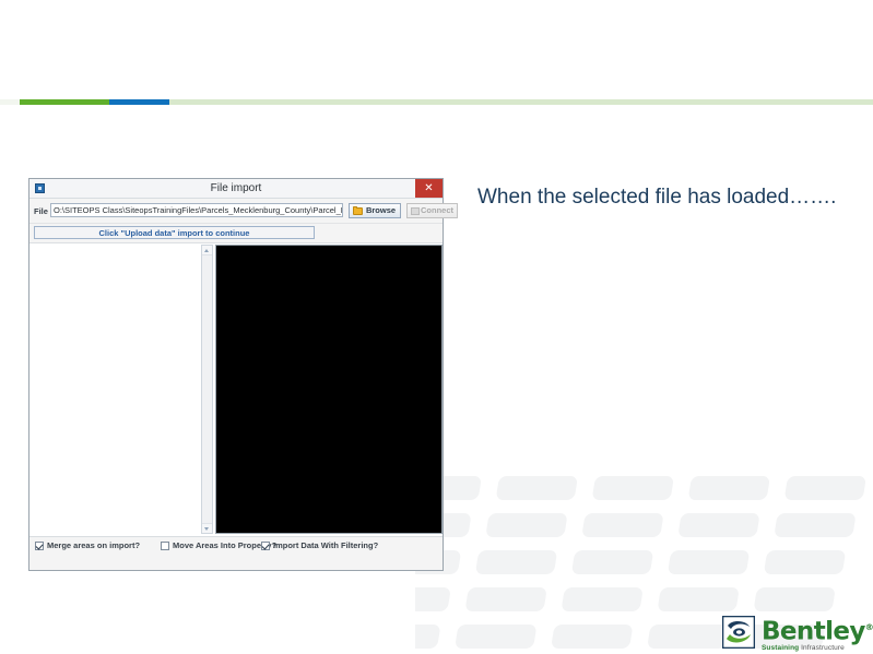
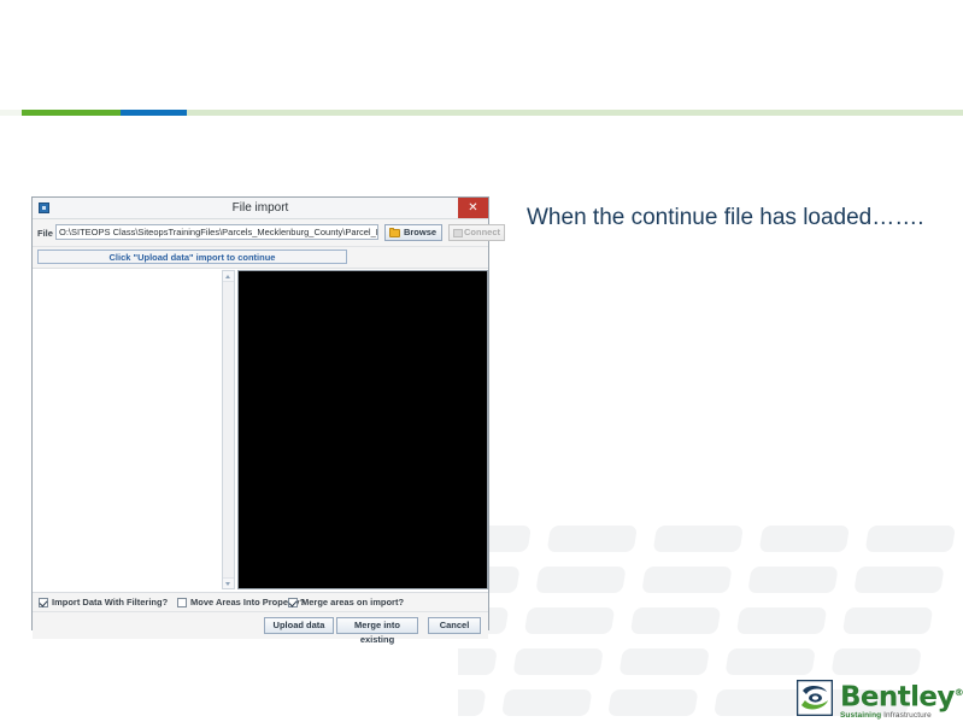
- When the selected file has loaded…….
+ When the continue file has loaded…….
  File import
  ✕
  File
  O:\SITEOPS Class\SiteopsTrainingFiles\Parcels_Mecklenburg_County\Parcel_
  Browse
  Connect
  Click "Upload data" import to continue
- Merge areas on import?
+ Import Data With Filtering?
  Move Areas Into Prope?
- Import Data With Filtering?
+ Merge areas on import?
+ Upload data
+ Merge into existing
+ Cancel
  Bentley®
